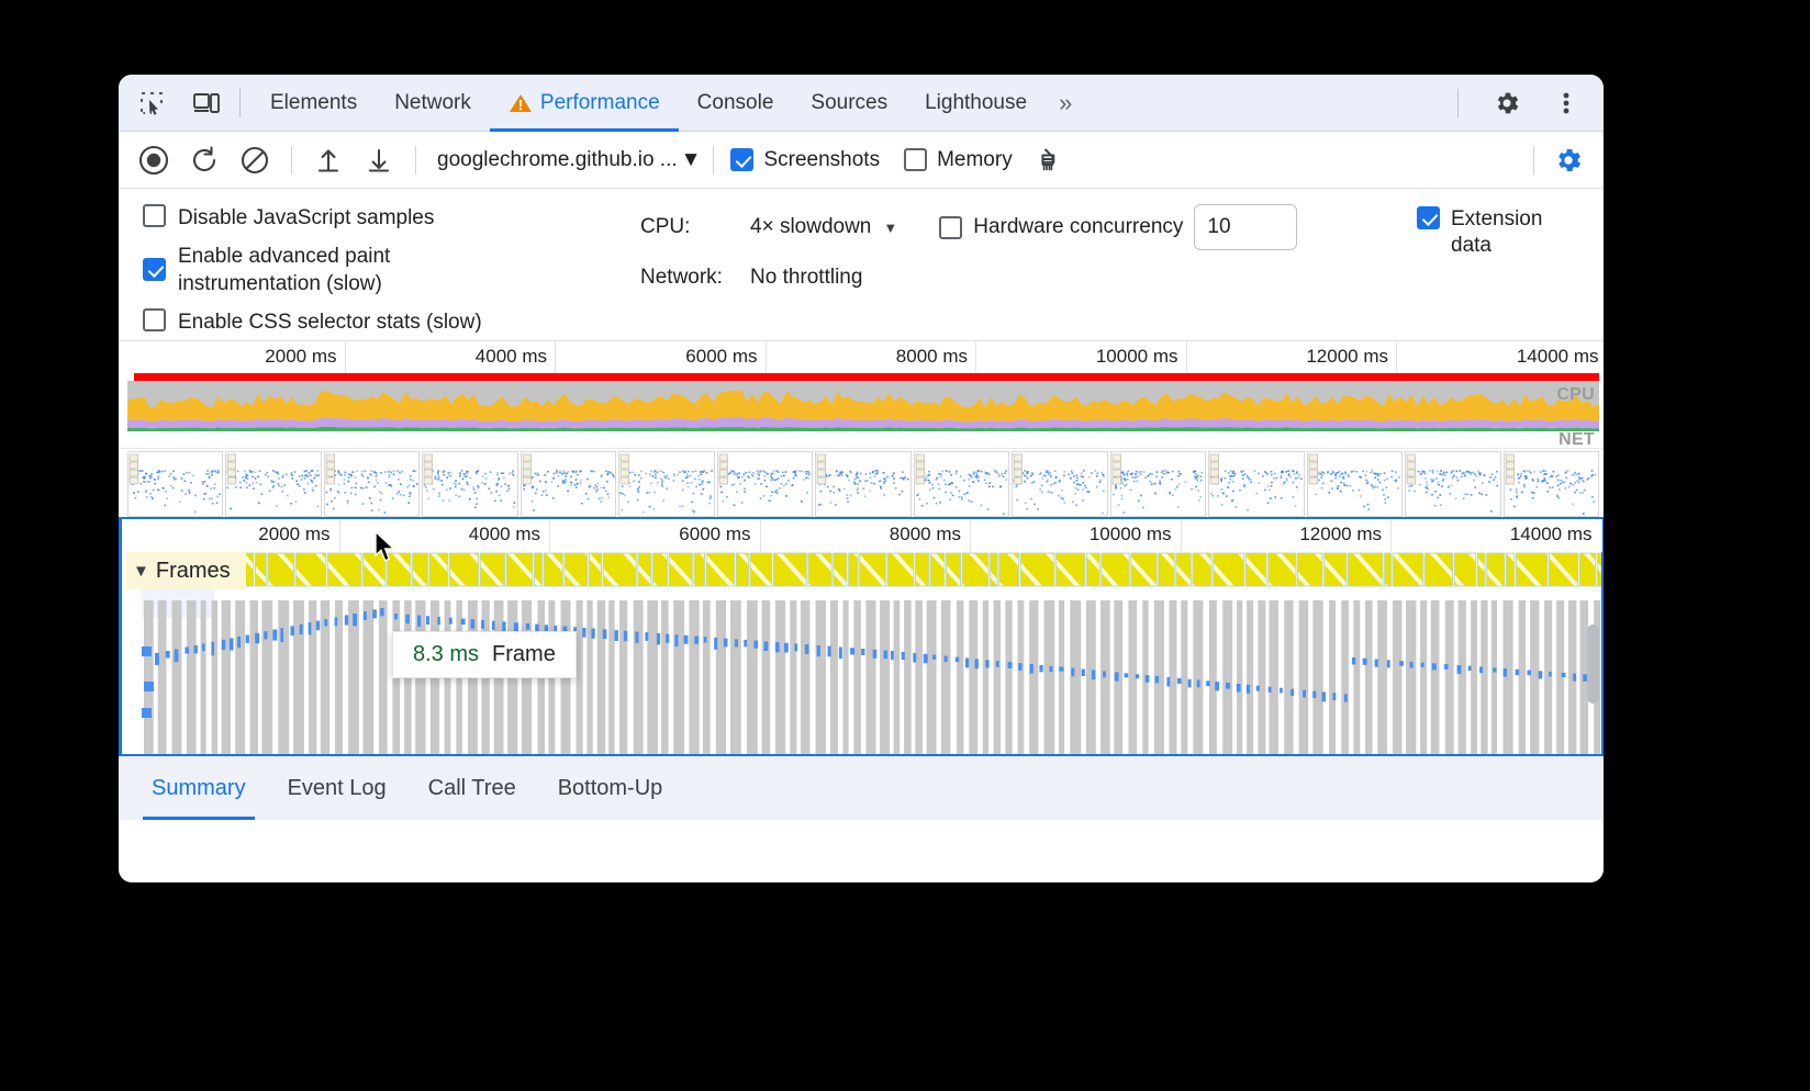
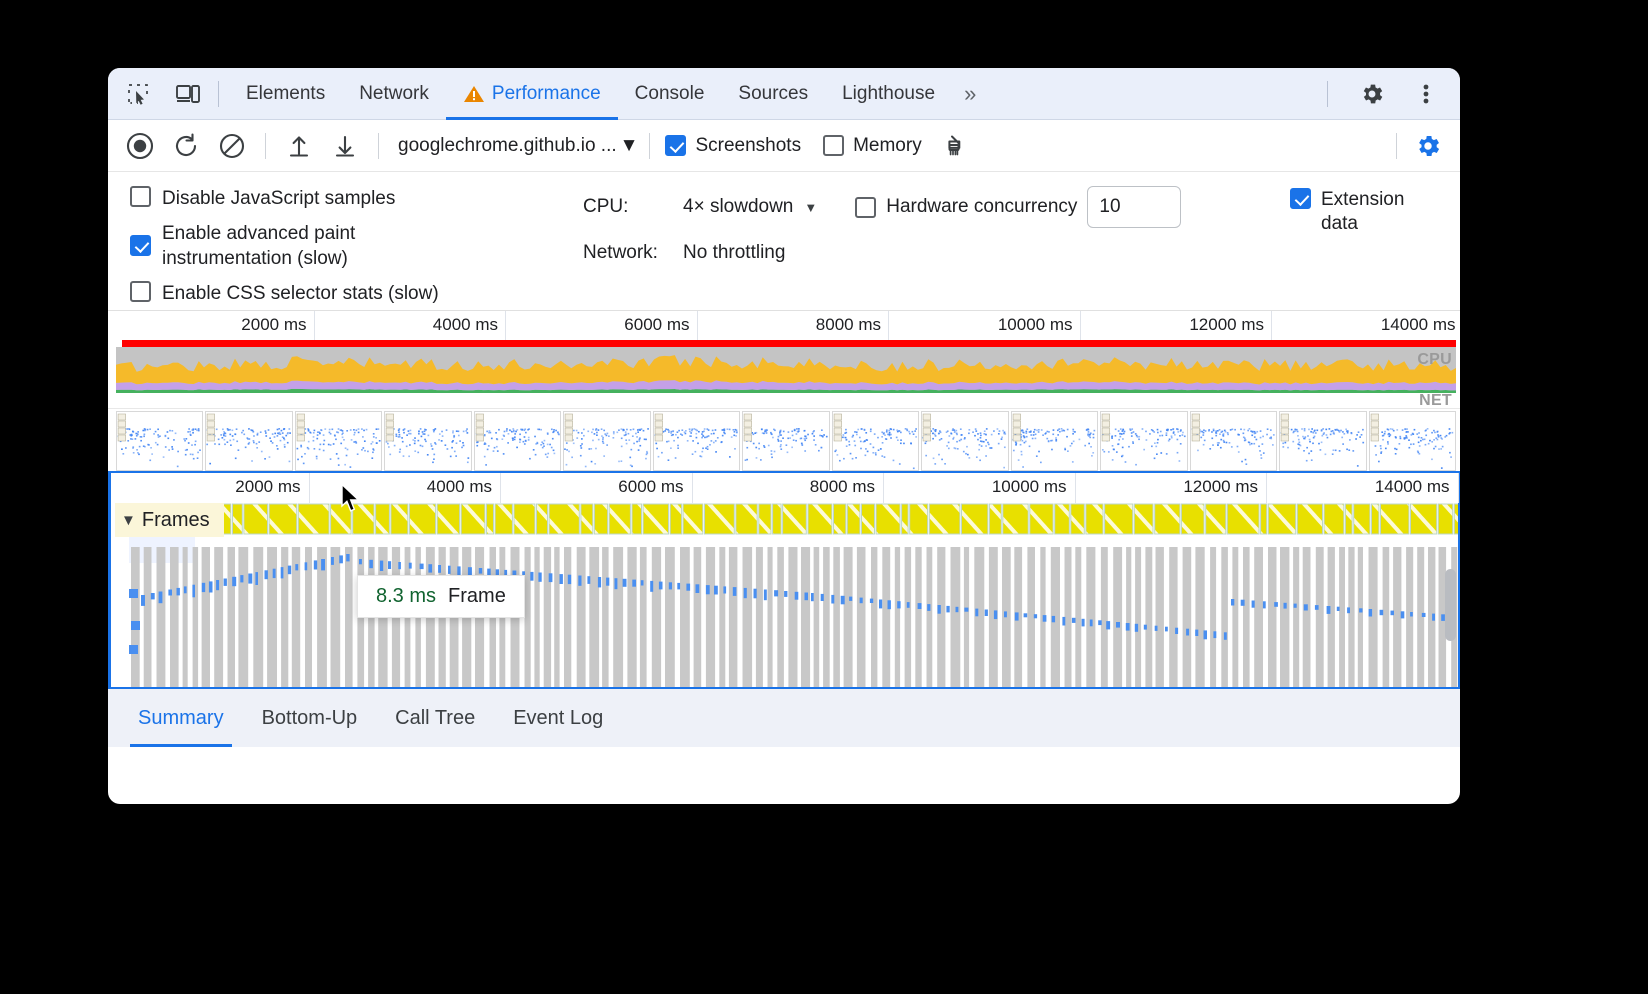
  Elements
  Network
  Performance
  Console
  Sources
  Lighthouse
  »
  googlechrome.github.io ...
  ▼
  Screenshots
  Memory
  Disable JavaScript samples
  Enable advanced paint instrumentation (slow)
  Enable CSS selector stats (slow)
  CPU:
  4× slowdown
  ▼
  Hardware concurrency
  10
  Network:
  No throttling
  Extension data
  2000 ms
  4000 ms
  6000 ms
  8000 ms
  10000 ms
  12000 ms
  14000 ms
  CPU
  NET
  2000 ms
  4000 ms
  6000 ms
  8000 ms
  10000 ms
  12000 ms
  14000 ms
  ▼
  Frames
  8.3 ms
  Frame
  Summary
- Event Log
+ Bottom-Up
  Call Tree
- Bottom-Up
+ Event Log
